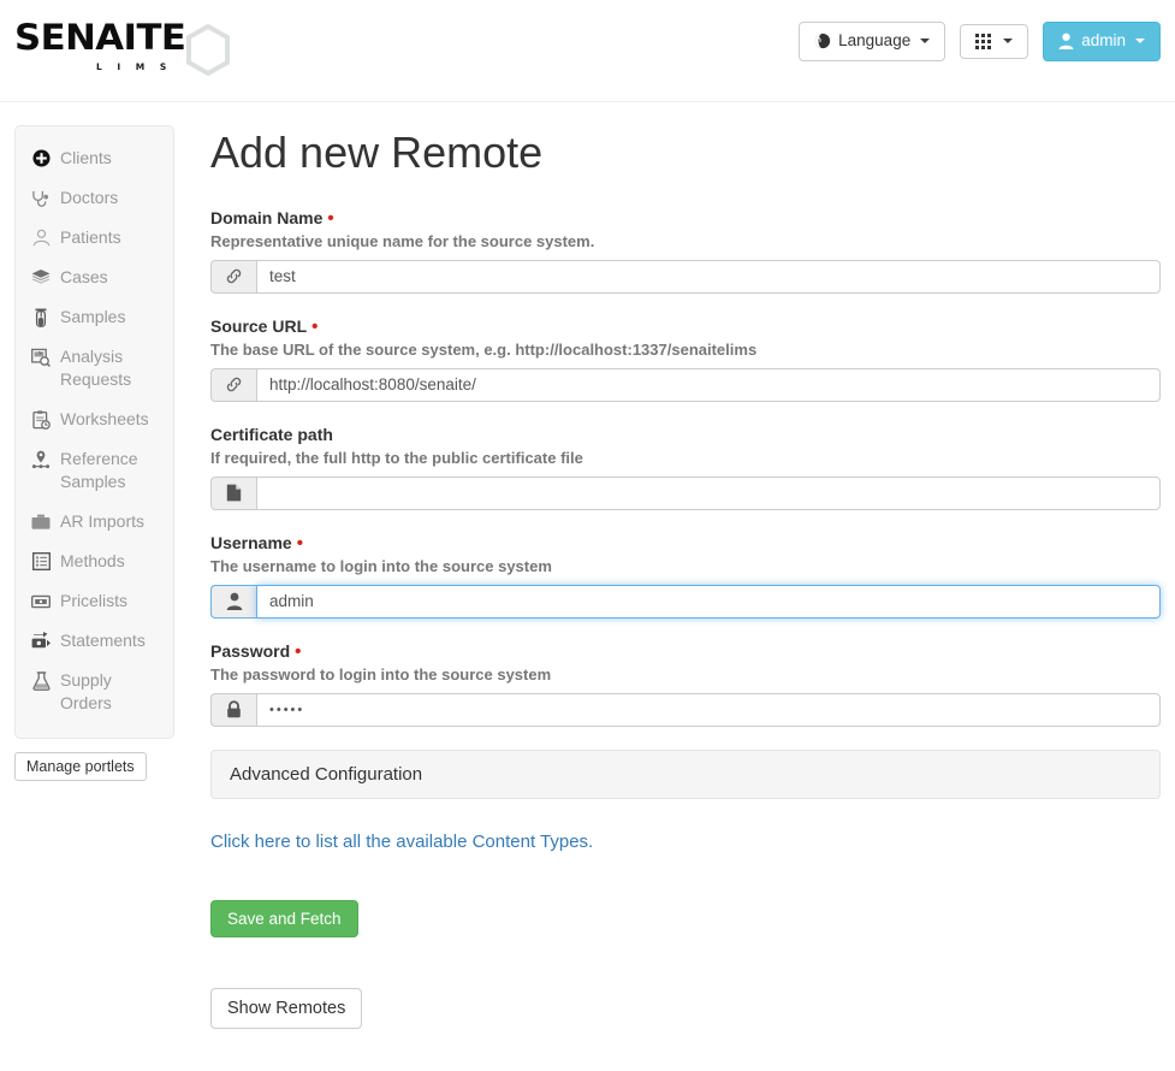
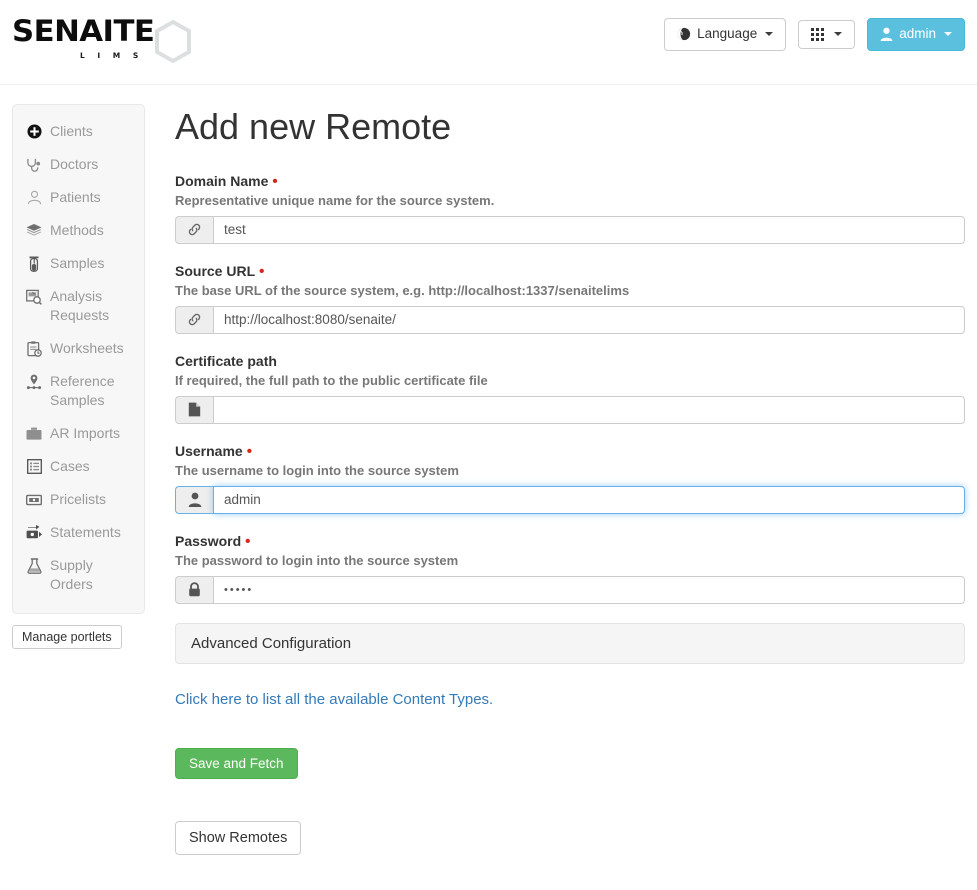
  SENAITE
  L I M S
  Language
  admin
  Clients
  Doctors
  Patients
- Cases
+ Methods
  Samples
  Analysis Requests
  Worksheets
  Reference Samples
  AR Imports
- Methods
+ Cases
  Pricelists
  Statements
  Supply Orders
  Manage portlets
  Add new Remote
  Domain Name •
  Representative unique name for the source system.
  test
  Source URL •
  The base URL of the source system, e.g. http://localhost:1337/senaitelims
  http://localhost:8080/senaite/
  Certificate path
- If required, the full http to the public certificate file
+ If required, the full path to the public certificate file
  Username •
  The username to login into the source system
  admin
  Password •
  The password to login into the source system
  •••••
  Advanced Configuration
  Click here to list all the available Content Types.
  Save and Fetch
  Show Remotes
